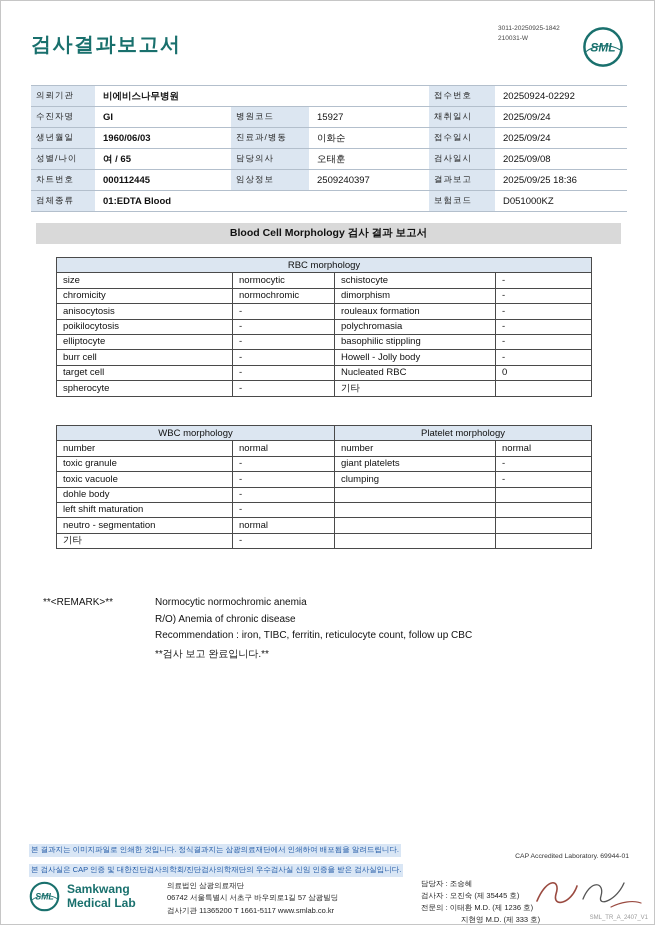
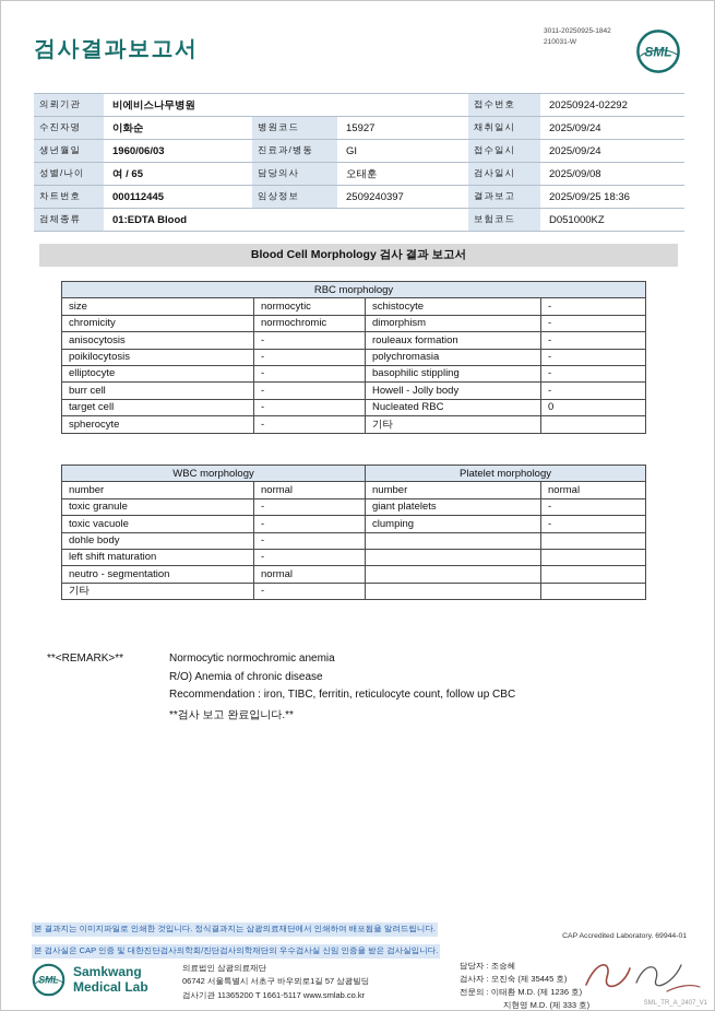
  검사결과보고서
  SML
  의뢰기관
  비에비스나무병원
  접수번호
  20250924-02292
  수진자명
- GI
+ 이화순
  병원코드
  15927
  채취일시
  2025/09/24
  생년월일
  1960/06/03
  진료과/병동
- 이화순
+ GI
  접수일시
  2025/09/24
  성별/나이
  여 / 65
  담당의사
  오태훈
  검사일시
  2025/09/08
  차트번호
  000112445
  임상정보
  2509240397
  결과보고
  2025/09/25 18:36
  검체종류
  01:EDTA Blood
  보험코드
  D051000KZ
  Blood Cell Morphology 검사 결과 보고서
  RBC morphology
  size	normocytic	schistocyte	-
  chromicity	normochromic	dimorphism	-
  anisocytosis	-	rouleaux formation	-
  poikilocytosis	-	polychromasia	-
  elliptocyte	-	basophilic stippling	-
  burr cell	-	Howell - Jolly body	-
  target cell	-	Nucleated RBC	0
  spherocyte	-	기타
  WBC morphology	Platelet morphology
  number	normal	number	normal
  toxic granule	-	giant platelets	-
  toxic vacuole	-	clumping	-
  dohle body	-
  left shift maturation	-
  neutro - segmentation	normal
  기타	-
  **<REMARK>**
  Normocytic normochromic anemia
  R/O) Anemia of chronic disease
  Recommendation : iron, TIBC, ferritin, reticulocyte count, follow up CBC
  **검사 보고 완료입니다.**
  본 결과지는 이미지파일로 인쇄한 것입니다. 정식결과지는 삼광의료재단에서 인쇄하여 배포됨을 알려드립니다.
  본 검사실은 CAP 인증 및 대한진단검사의학회/진단검사의학재단의 우수검사실 신임 인증을 받은 검사실입니다.
  SML
  Samkwang
  Medical Lab
  의료법인 삼광의료재단
  06742 서울특별시 서초구 바우뫼로1길 57 삼광빌딩
  검사기관 11365200 T 1661-5117 www.smlab.co.kr
  담당자 : 조승혜
  검사자 : 오진숙 (제 35445 호)
  전문의 : 이태환 M.D. (제 1236 호)
  지현영 M.D. (제 333 호)
